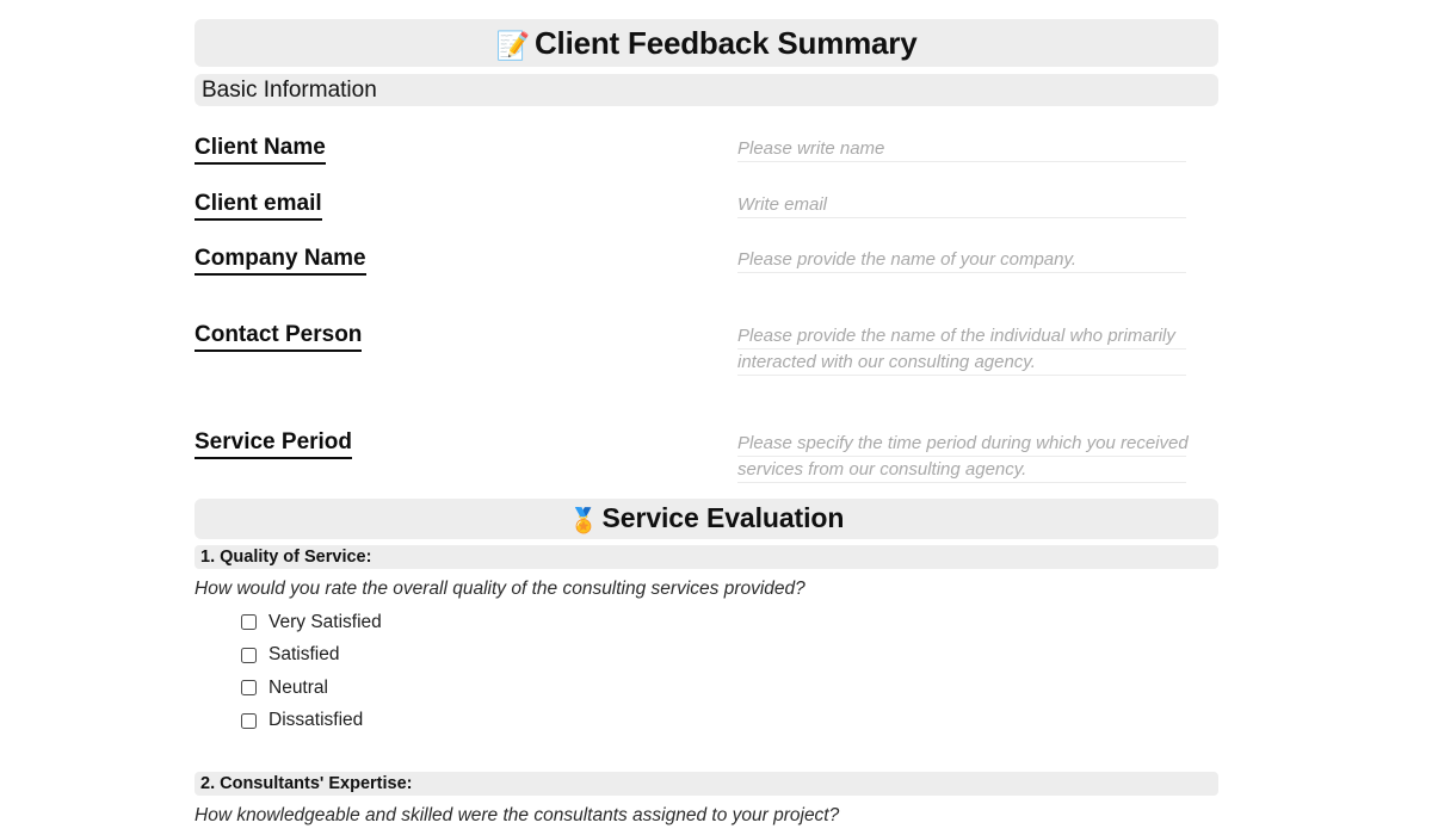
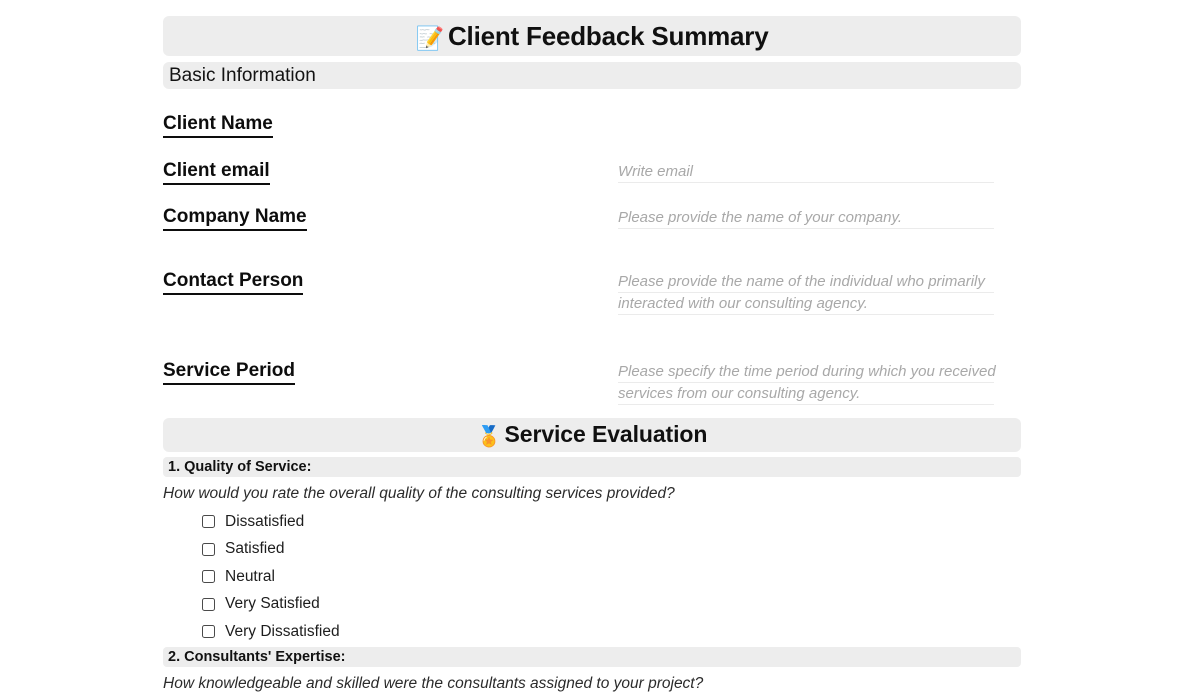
  📝 Client Feedback Summary
  Basic Information
  Client Name
- Please write name
  Client email
  Write email
  Company Name
  Please provide the name of your company.
  Contact Person
  Please provide the name of the individual who primarily
  interacted with our consulting agency.
  Service Period
  Please specify the time period during which you received
  services from our consulting agency.
  🏅 Service Evaluation
  1. Quality of Service:
  How would you rate the overall quality of the consulting services provided?
- Very Satisfied
+ Dissatisfied
  Satisfied
  Neutral
- Dissatisfied
+ Very Satisfied
+ Very Dissatisfied
  2. Consultants' Expertise:
  How knowledgeable and skilled were the consultants assigned to your project?
